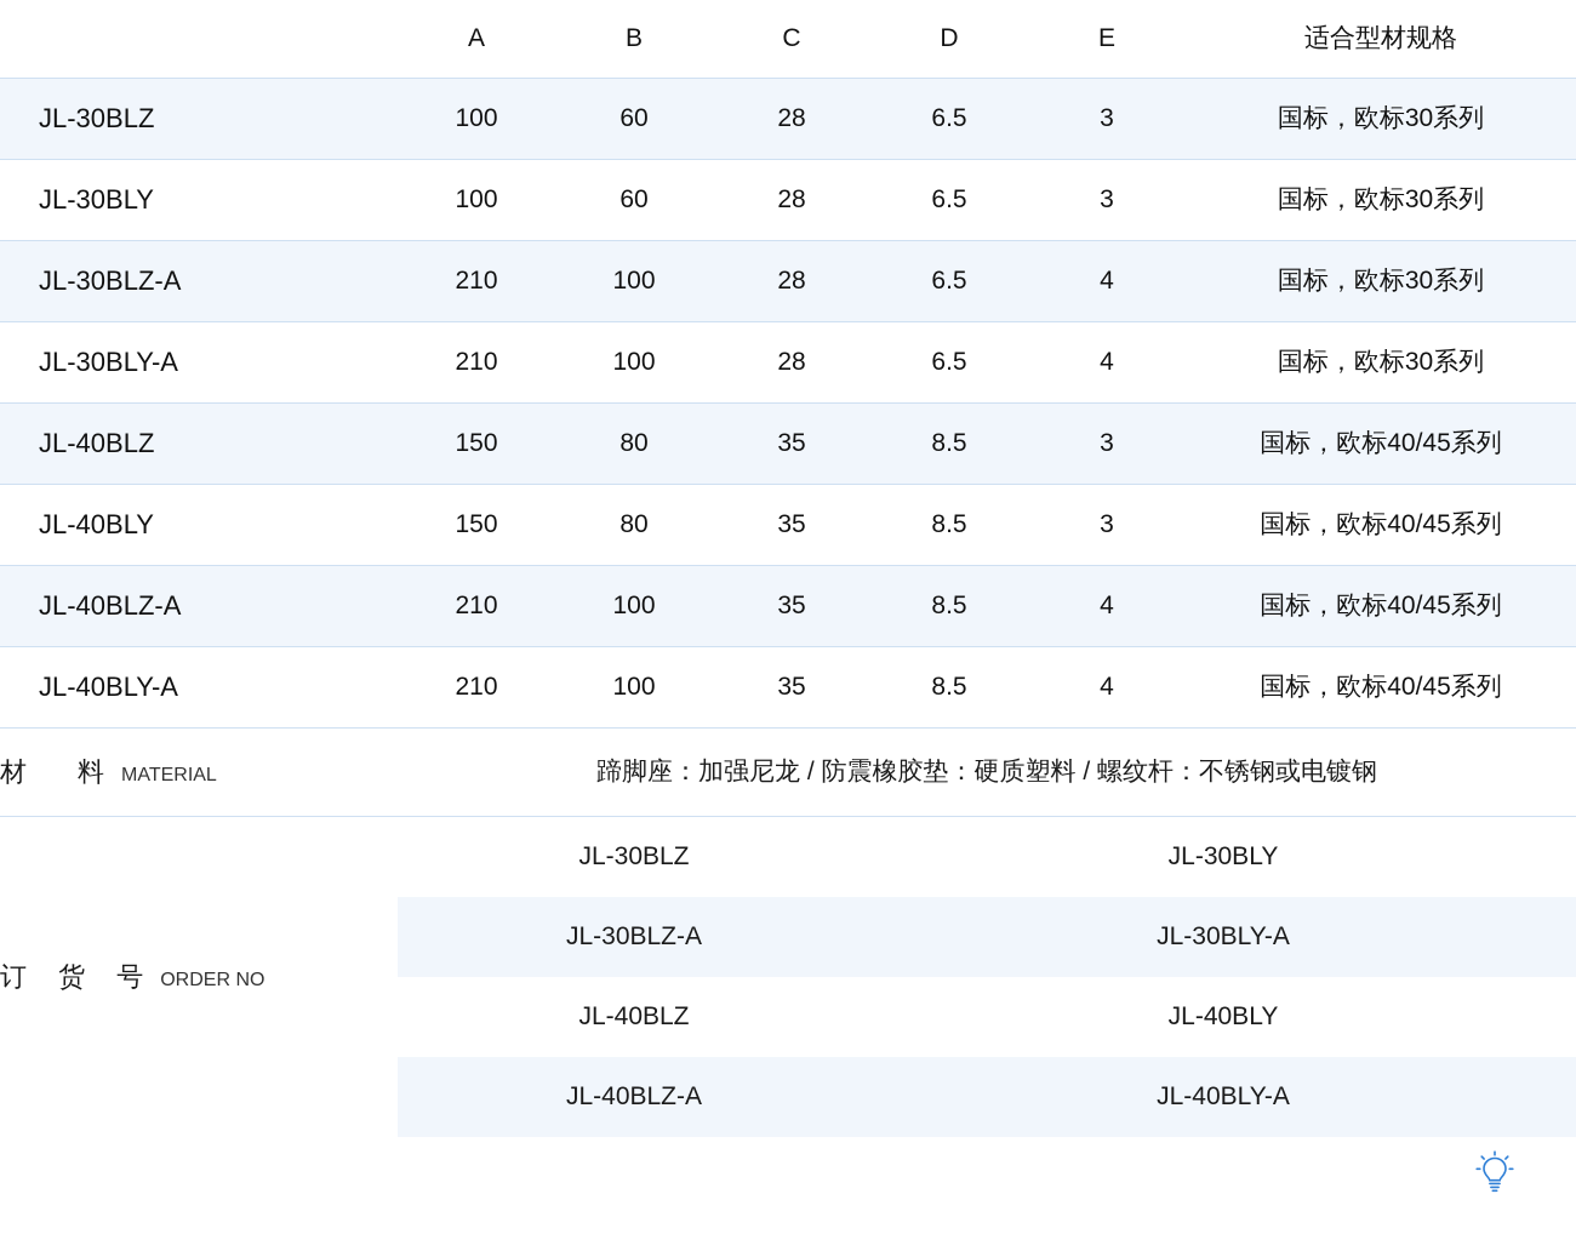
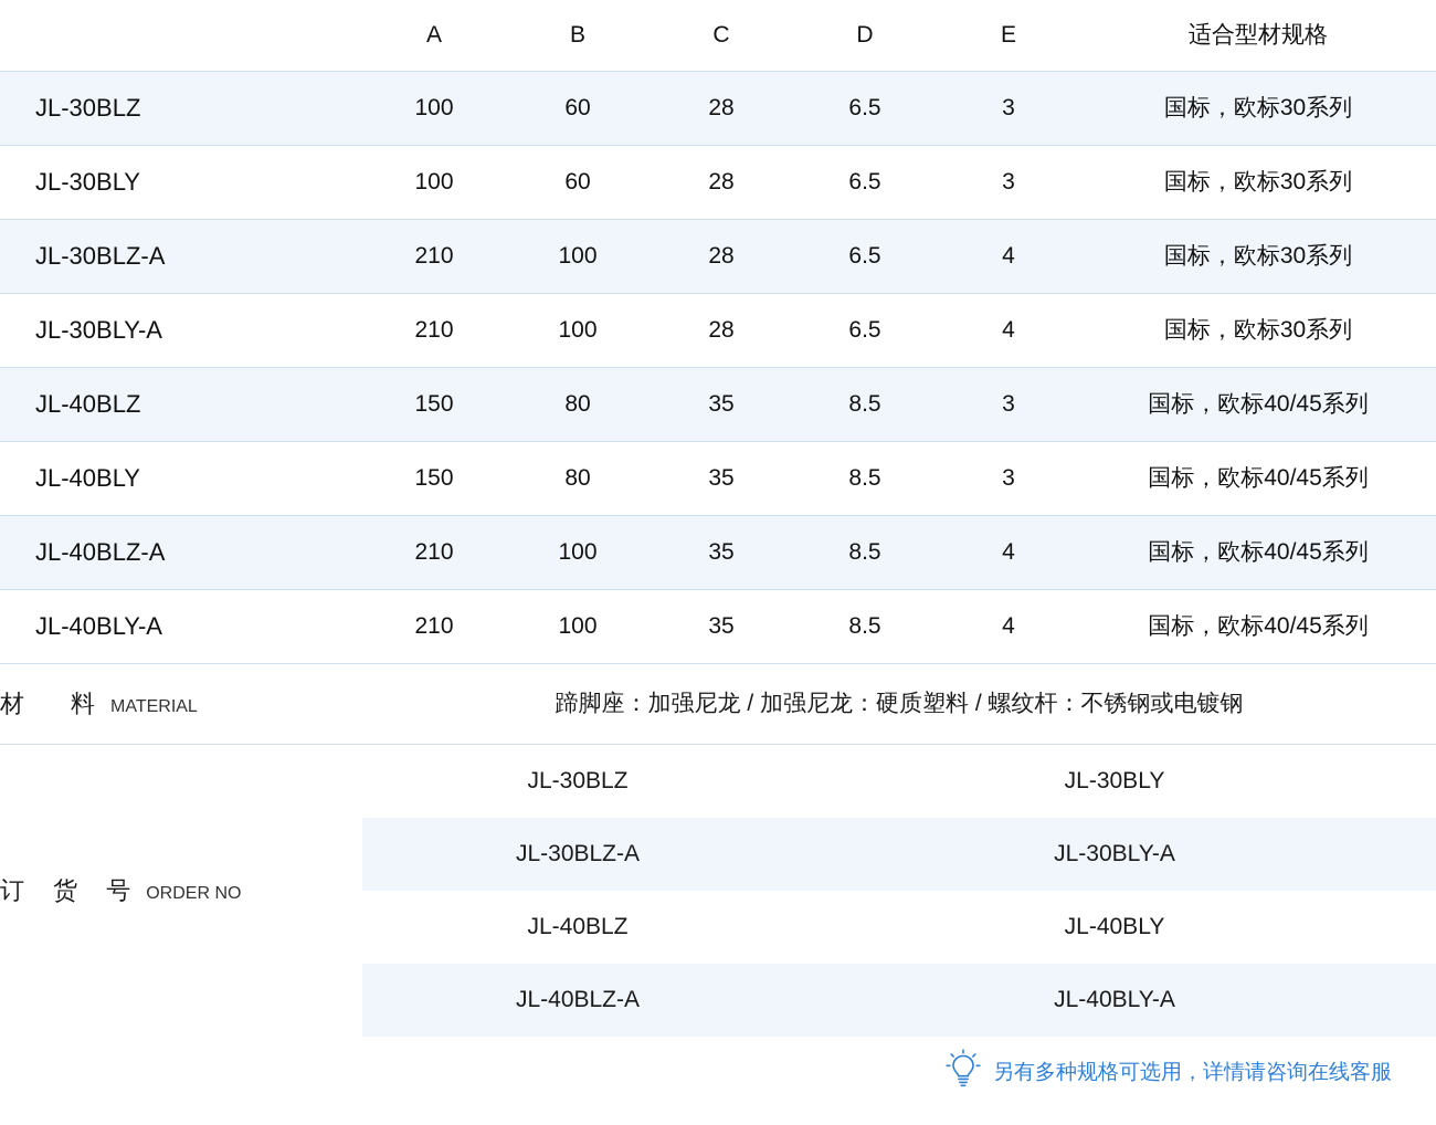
  	A	B	C	D	E	适合型材规格
  JL-30BLZ	100	60	28	6.5	3	国标，欧标30系列
  JL-30BLY	100	60	28	6.5	3	国标，欧标30系列
  JL-30BLZ-A	210	100	28	6.5	4	国标，欧标30系列
  JL-30BLY-A	210	100	28	6.5	4	国标，欧标30系列
  JL-40BLZ	150	80	35	8.5	3	国标，欧标40/45系列
  JL-40BLY	150	80	35	8.5	3	国标，欧标40/45系列
  JL-40BLZ-A	210	100	35	8.5	4	国标，欧标40/45系列
  JL-40BLY-A	210	100	35	8.5	4	国标，欧标40/45系列
- 材 料 MATERIAL	蹄脚座：加强尼龙 / 防震橡胶垫：硬质塑料 / 螺纹杆：不锈钢或电镀钢
+ 材 料 MATERIAL	蹄脚座：加强尼龙 / 加强尼龙：硬质塑料 / 螺纹杆：不锈钢或电镀钢
  订 货 号 ORDER NO	JL-30BLZ	JL-30BLY
  JL-30BLZ-A	JL-30BLY-A
  JL-40BLZ	JL-40BLY
  JL-40BLZ-A	JL-40BLY-A
+ 另有多种规格可选用，详情请咨询在线客服
